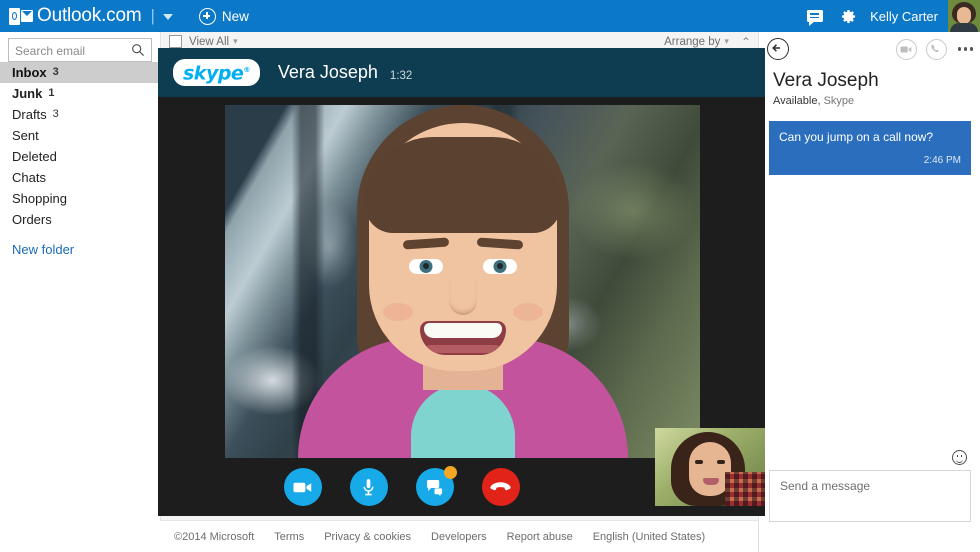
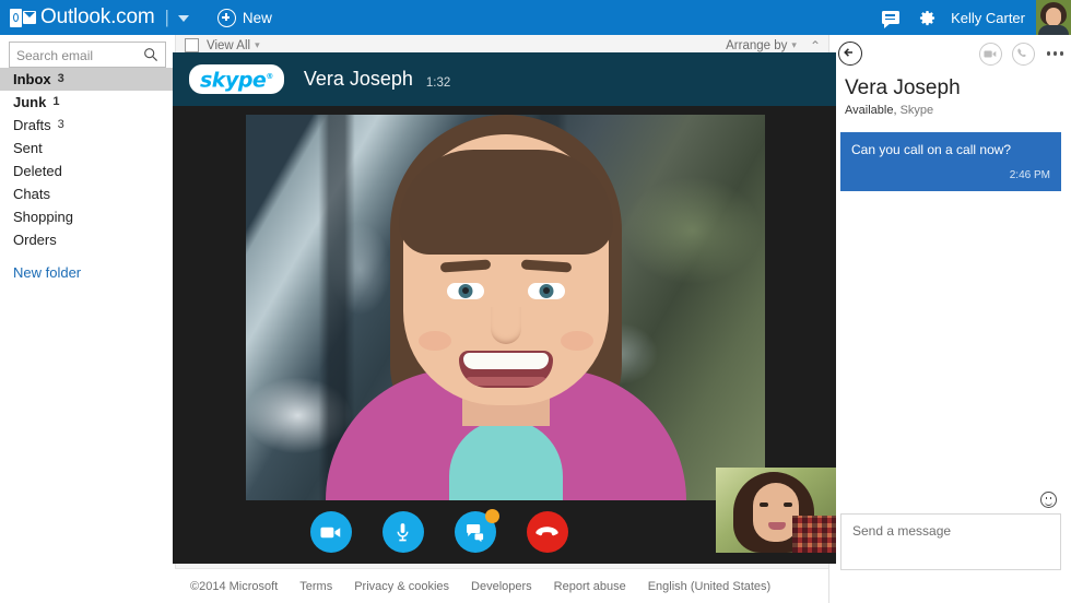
  Outlook.com
  |
  New
  Kelly Carter
  Search email
  Inbox
  3
  Junk
  1
  Drafts
  3
  Sent
  Deleted
  Chats
  Shopping
  Orders
  New folder
  View All
  ▾
  Arrange by
  ▾
  ⌃
  ©2014 Microsoft
  Terms
  Privacy & cookies
  Developers
  Report abuse
  English (United States)
  Vera Joseph
  Available, Skype
- Can you jump on a call now?
+ Can you call on a call now?
  2:46 PM
  Send a message
  skype®
  Vera Joseph
  1:32
